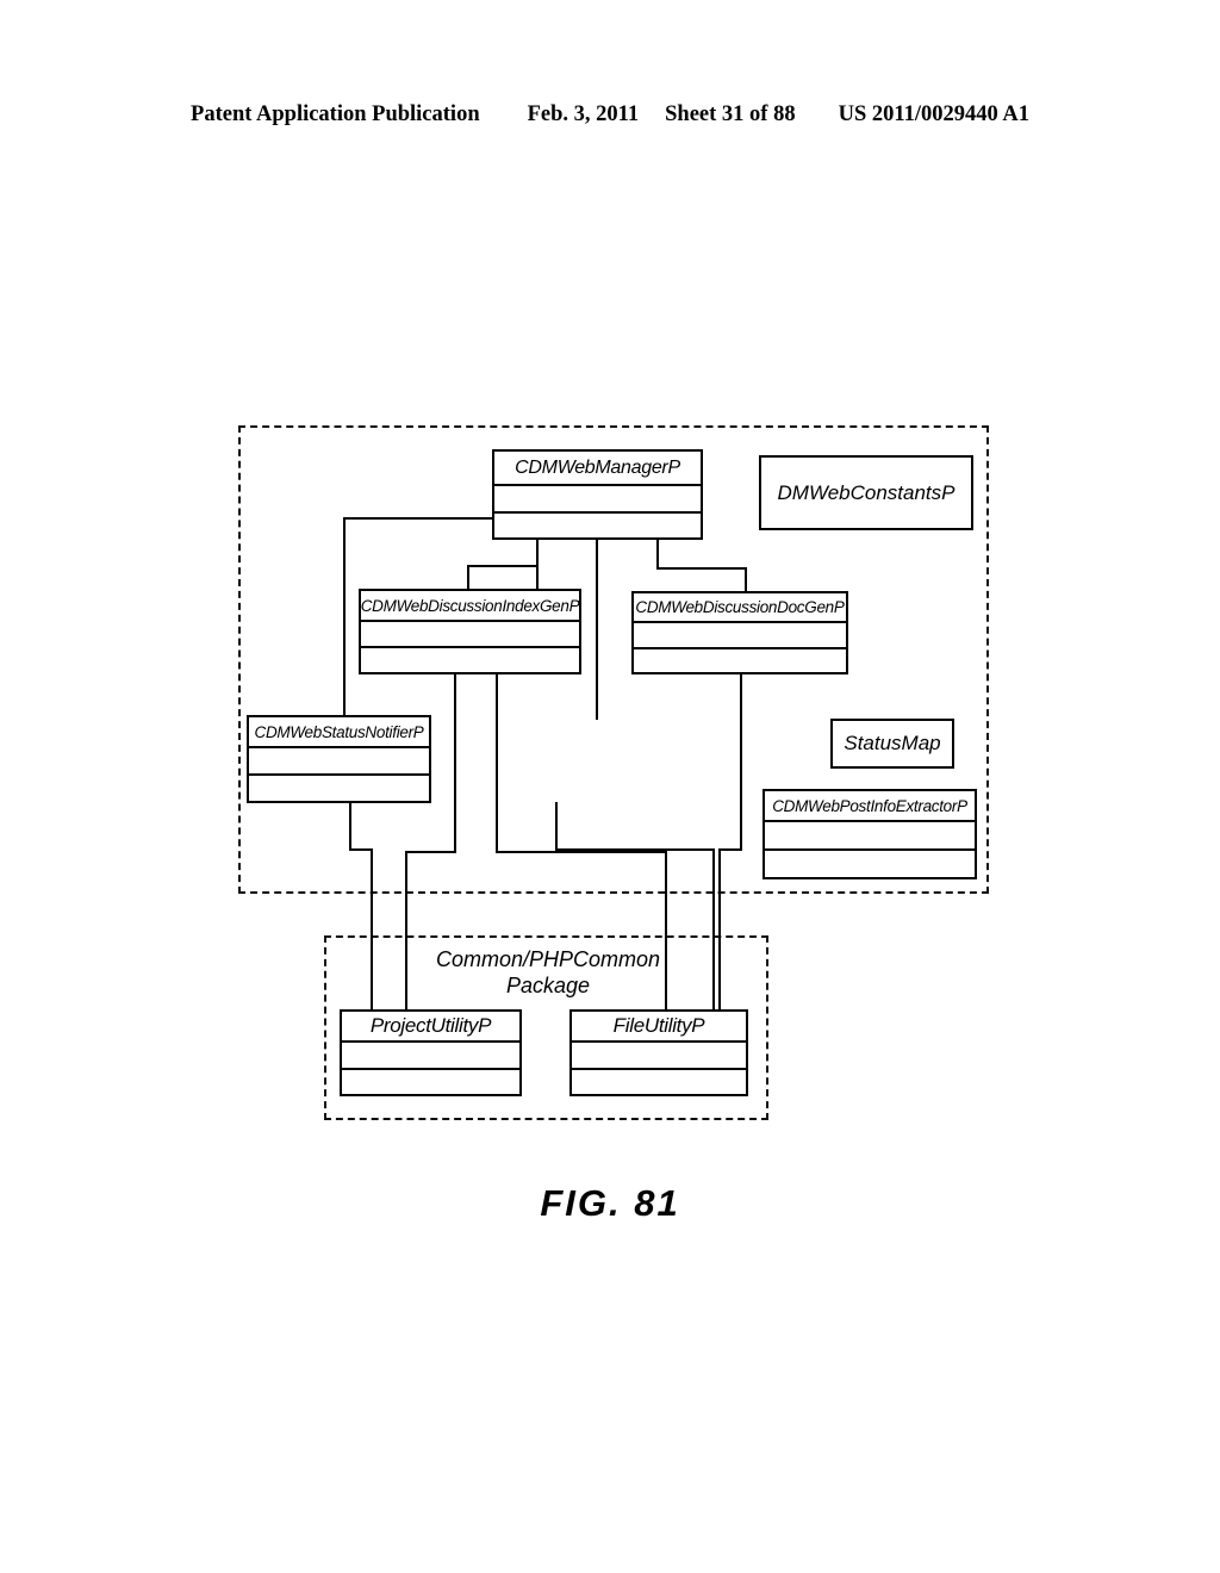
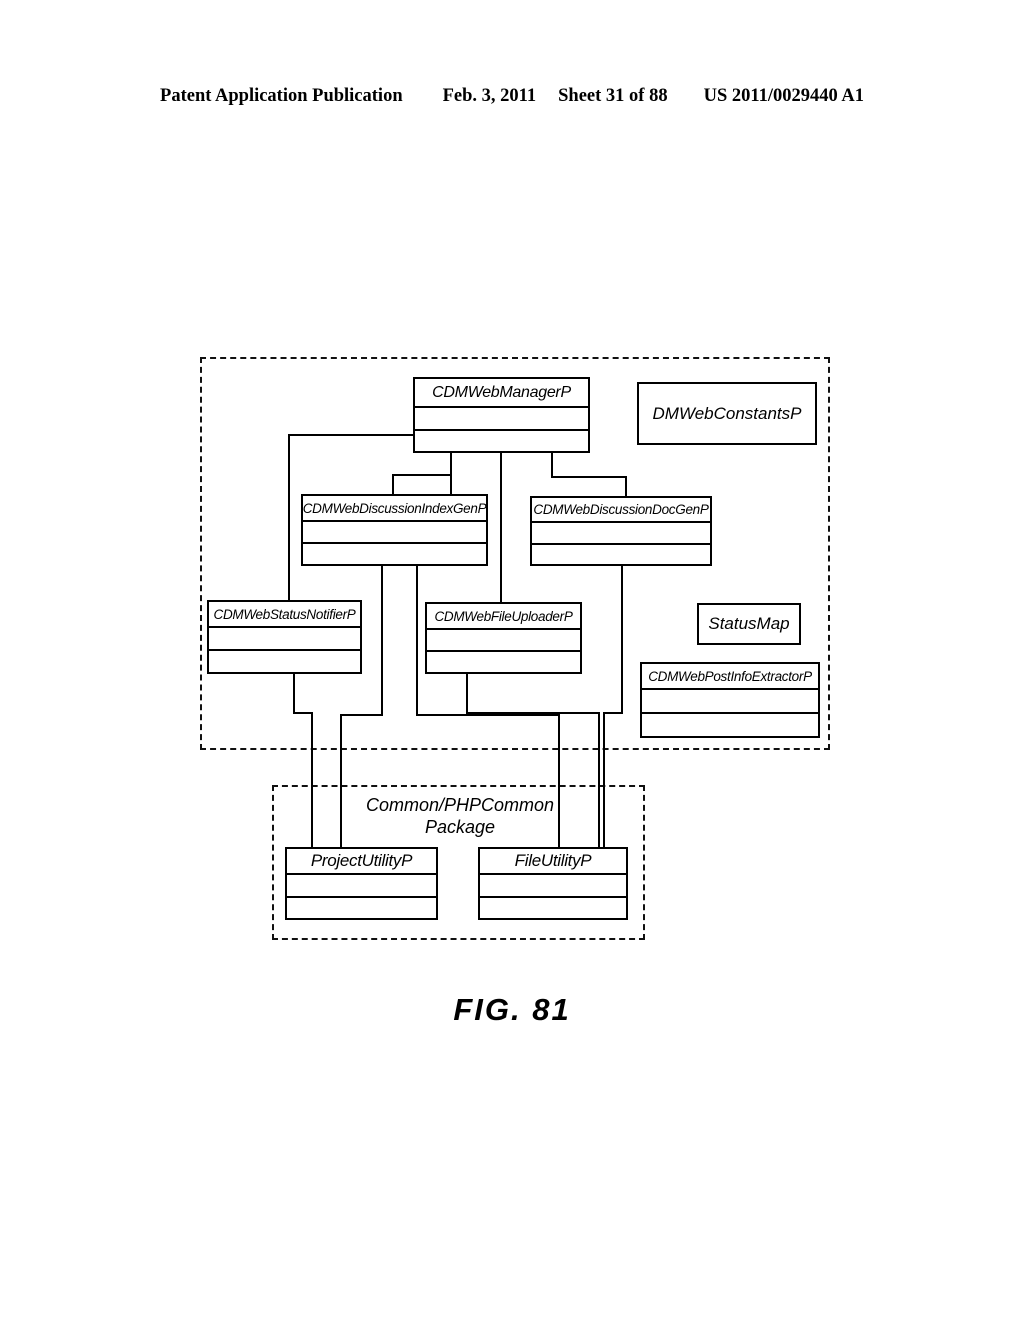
  Patent Application Publication Feb. 3, 2011 Sheet 31 of 88 US 2011/0029440 A1
  Common/PHPCommon
  Package
  CDMWebManagerP
  DMWebConstantsP
  CDMWebDiscussionIndexGenP
  CDMWebDiscussionDocGenP
  CDMWebStatusNotifierP
+ CDMWebFileUploaderP
  StatusMap
  CDMWebPostInfoExtractorP
  ProjectUtilityP
  FileUtilityP
  FIG. 81
